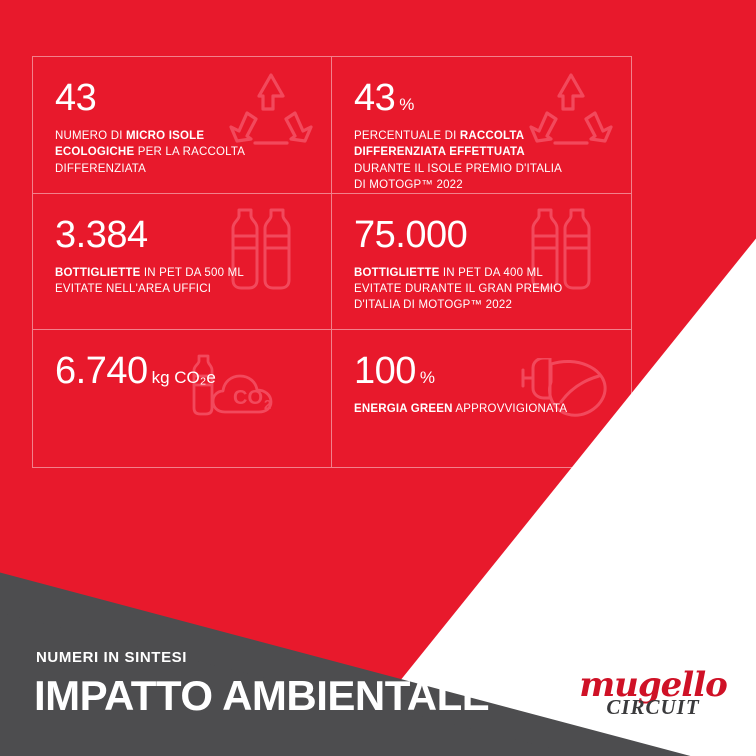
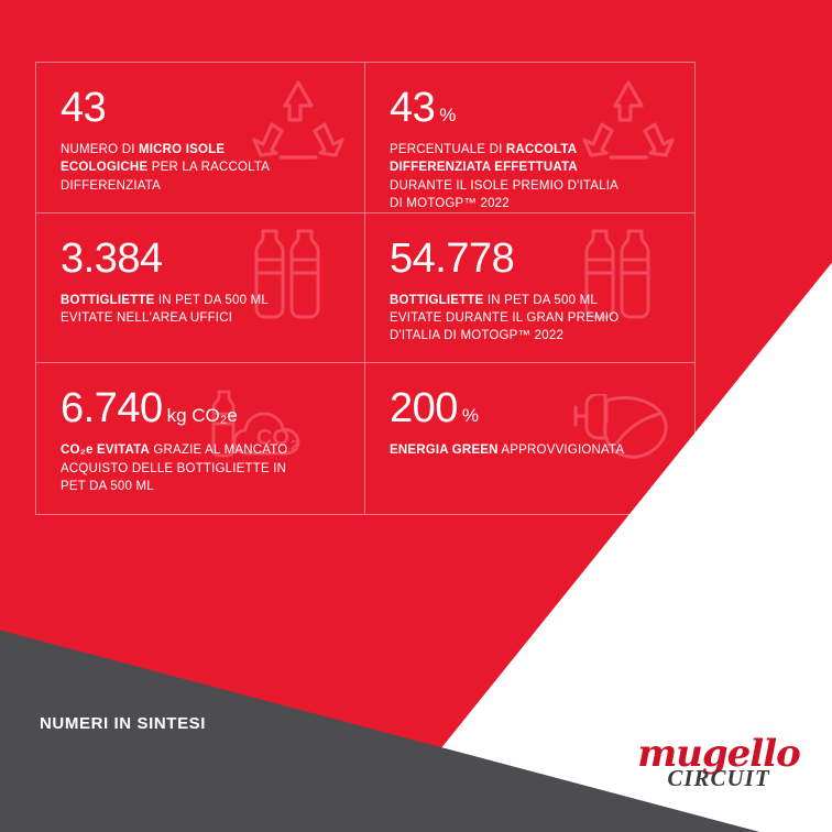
  43
  NUMERO DI MICRO ISOLE ECOLOGICHE PER LA RACCOLTA DIFFERENZIATA
  43
  %
  PERCENTUALE DI RACCOLTA DIFFERENZIATA EFFETTUATA DURANTE IL ISOLE PREMIO D'ITALIA DI MOTOGP™ 2022
  3.384
  BOTTIGLIETTE IN PET DA 500 ML EVITATE NELL'AREA UFFICI
- 75.000
+ 54.778
- BOTTIGLIETTE IN PET DA 400 ML EVITATE DURANTE IL GRAN PREMIO D'ITALIA DI MOTOGP™ 2022
+ BOTTIGLIETTE IN PET DA 500 ML EVITATE DURANTE IL GRAN PREMIO D'ITALIA DI MOTOGP™ 2022
  CO
  2
  6.740
  kg CO₂e
+ CO₂e EVITATA GRAZIE AL MANCATO ACQUISTO DELLE BOTTIGLIETTE IN PET DA 500 ML
- 100
+ 200
  %
  ENERGIA GREEN APPROVVIGIONATA
  NUMERI IN SINTESI
- IMPATTO AMBIENTALE
  mugello
  CIRCUIT
